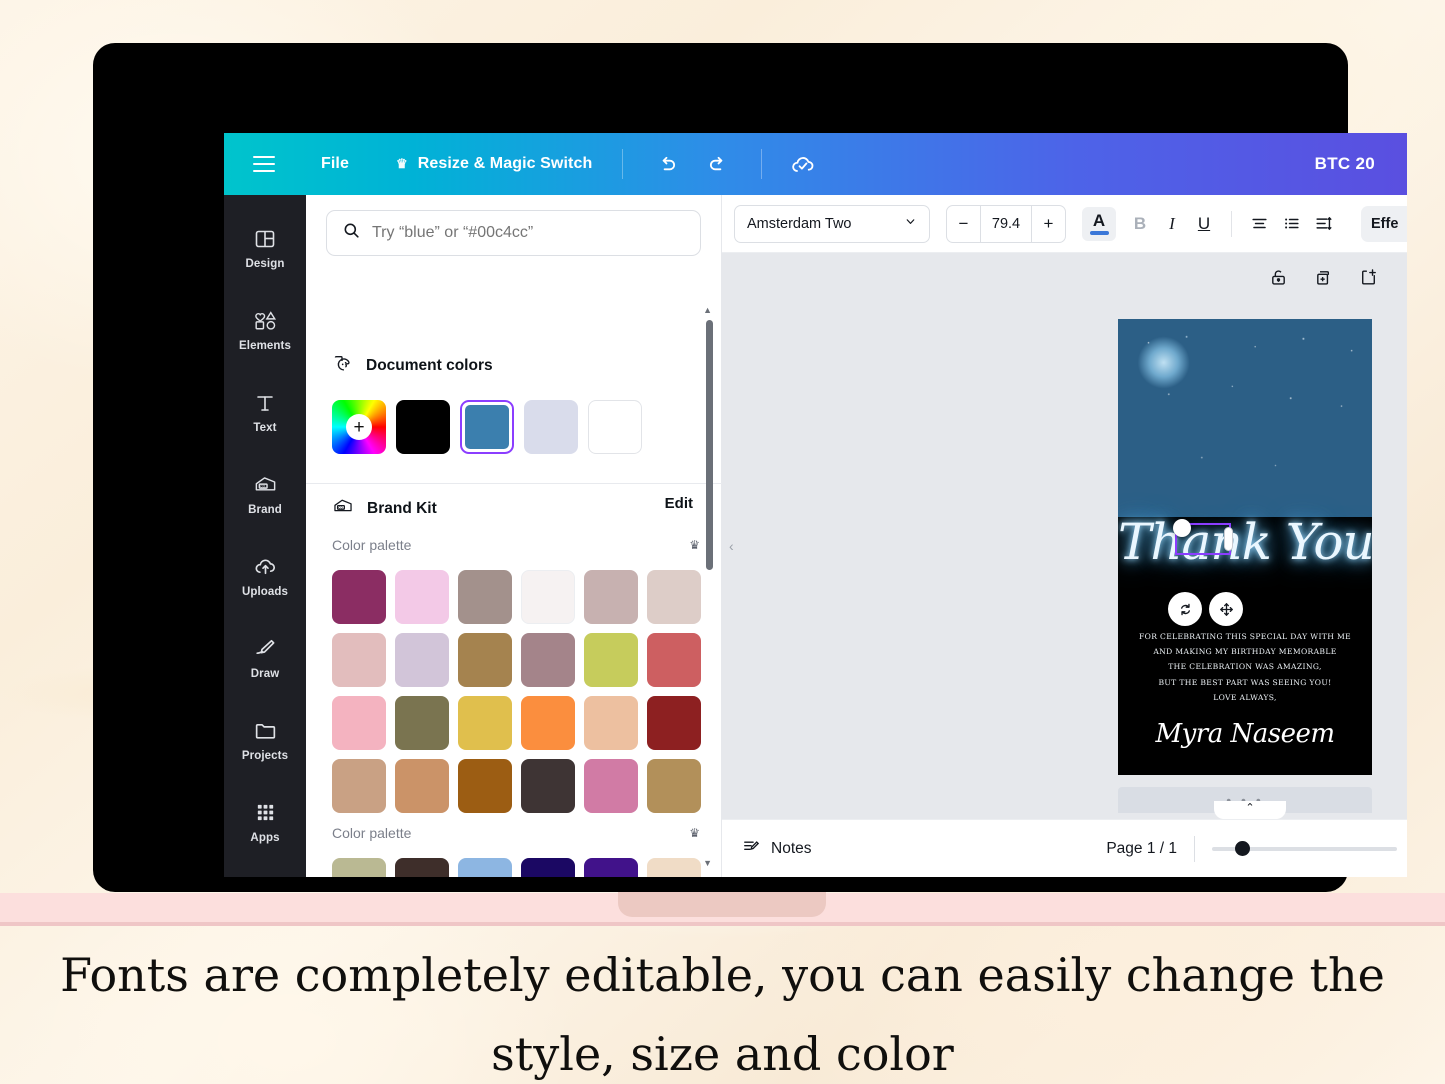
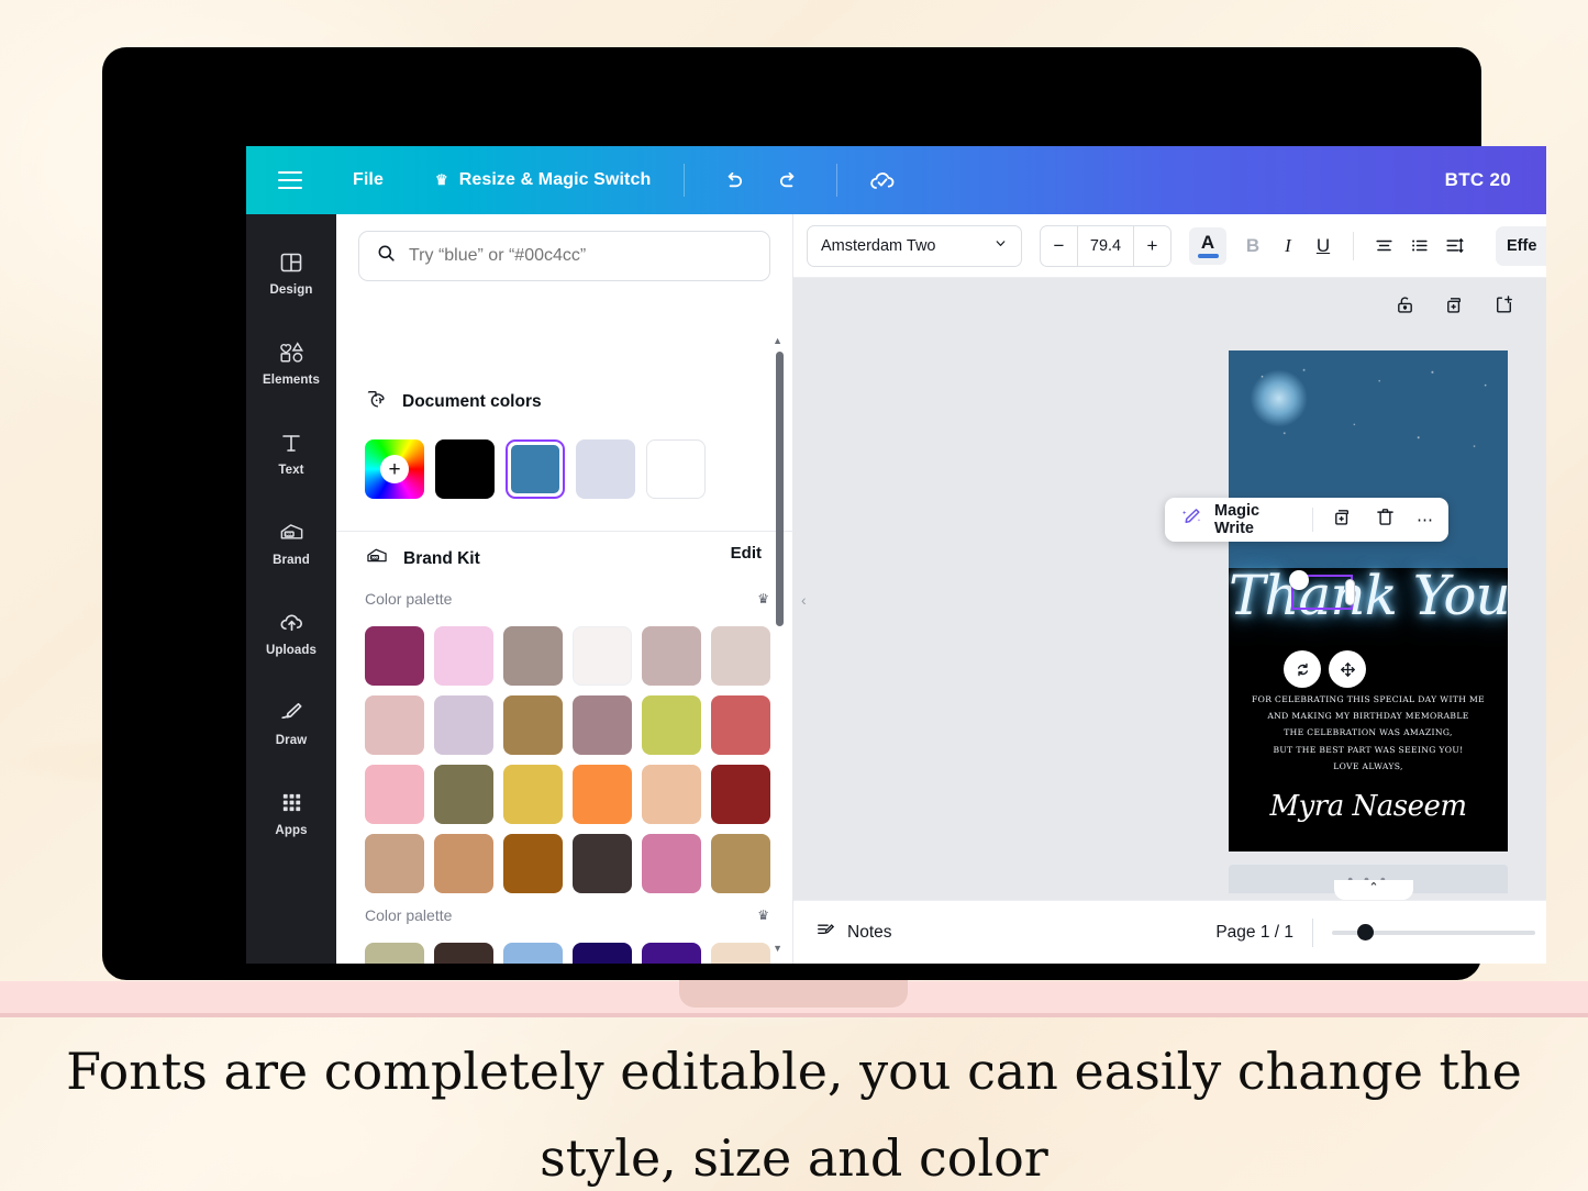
  File
  ♛
  Resize & Magic Switch
  BTC 20
  Design
  Elements
  Text
  Brand
  Uploads
  Draw
- Projects
  Apps
  Try “blue” or “#00c4cc”
  Document colors
  +
  Brand Kit
  Edit
  Color palette
  ♛
  Color palette
  ♛
  ▲
  ▼
  Amsterdam Two
  −
  79.4
  +
  A
  B
  I
  U
  Effe
  ‹
  Thak You
  FOR CELEBRATING THIS SPECIAL DAY WITH ME
  AND MAKING MY BIRTHDAY MEMORABLE
  THE CELEBRATION WAS AMAZING,
  BUT THE BEST PART WAS SEEING YOU!
  LOVE ALWAYS,
  Myra Naseem
  • • •
  ⌃
  Notes
  Page 1 / 1
+ Magic Write
+ ⋯
  Fonts are completely editable, you can easily change the
  style, size and color
